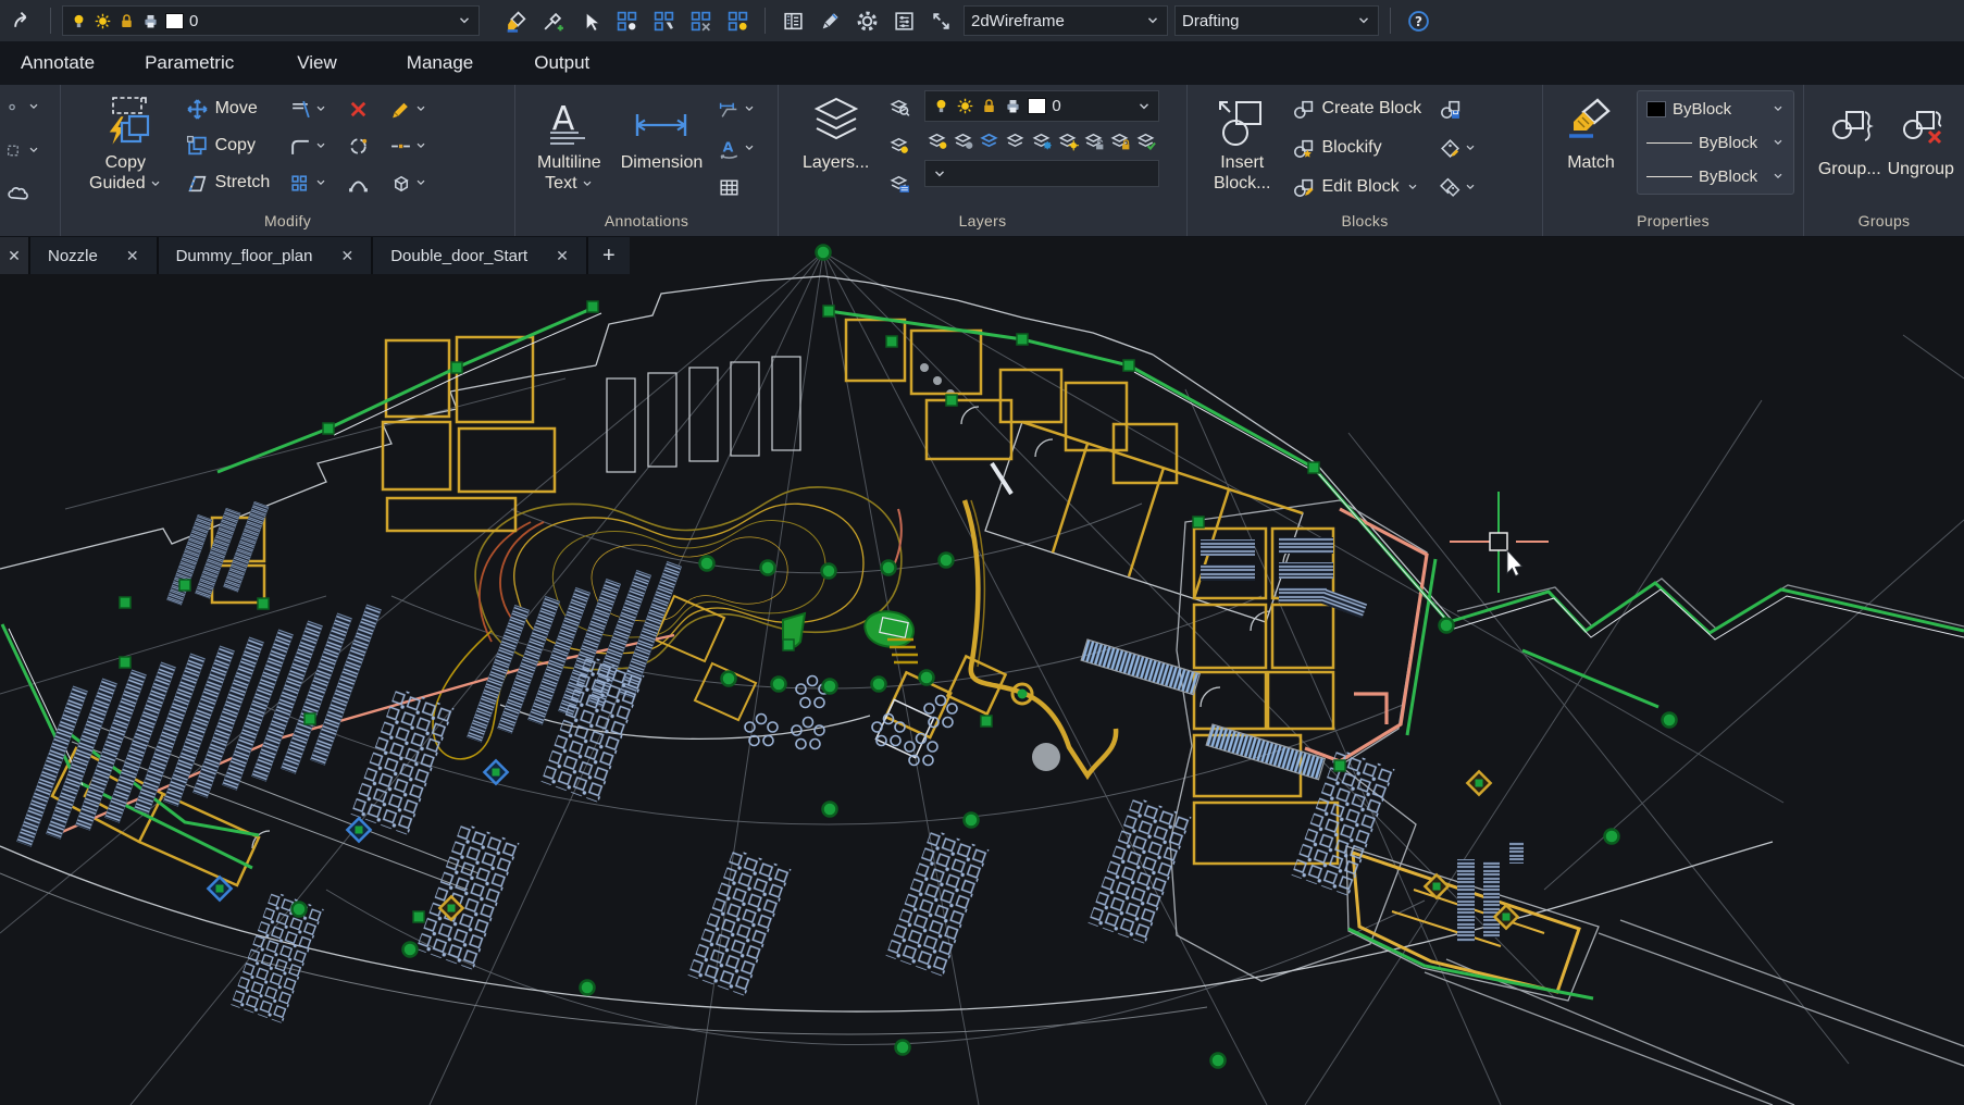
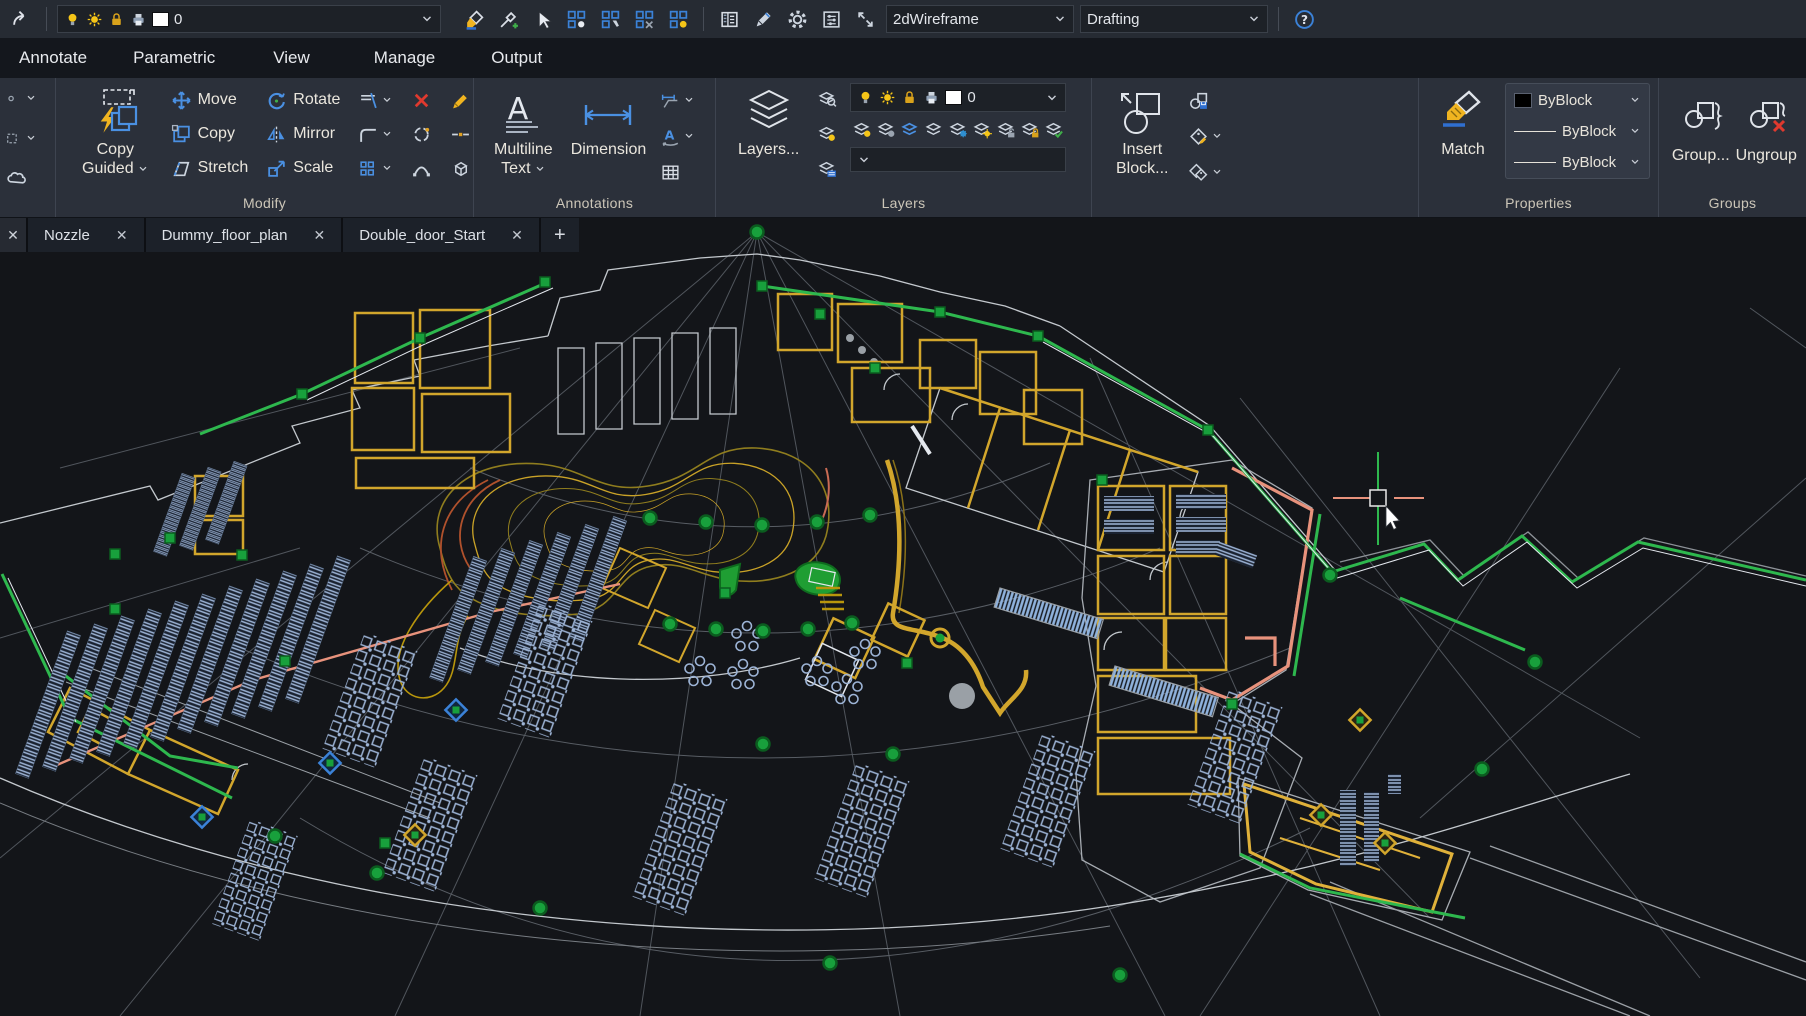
  0
  2dWireframe
  Drafting
  Annotate
  Parametric
  View
  Manage
  Output
  Copy
  Guided
  Move
  Copy
  Stretch
+ Rotate
+ Mirror
+ Scale
  Modify
  A
  Multiline
  Text
  Dimension
  Annotations
  Layers...
  0
  Layers
  Insert
  Block...
- Create Block
- Blockify
- Edit Block
- Blocks
  Match
  ByBlock
  ByBlock
  ByBlock
  Properties
  Group...
  Ungroup
  Groups
  ✕
  Nozzle
  ✕
  Dummy_floor_plan
  ✕
  Double_door_Start
  ✕
  +
